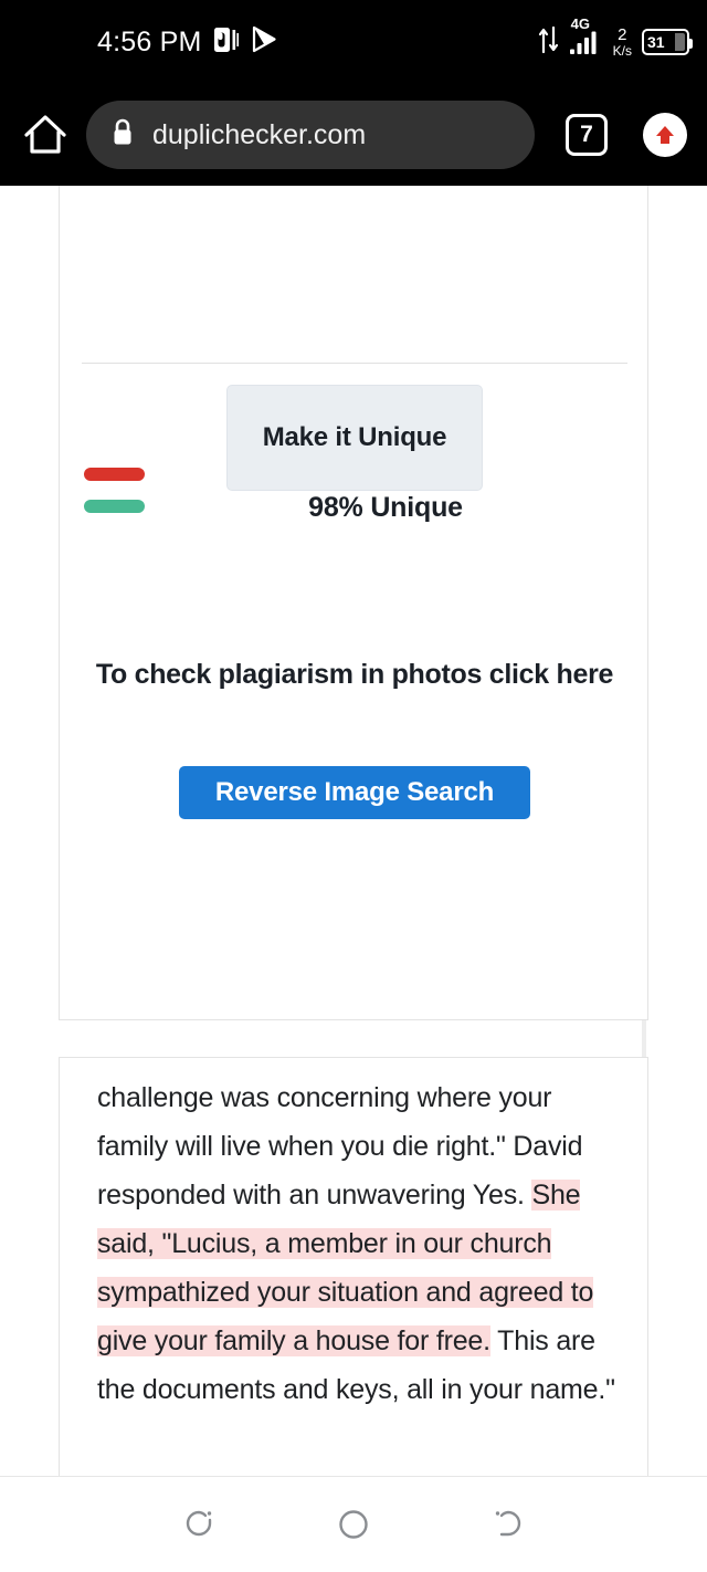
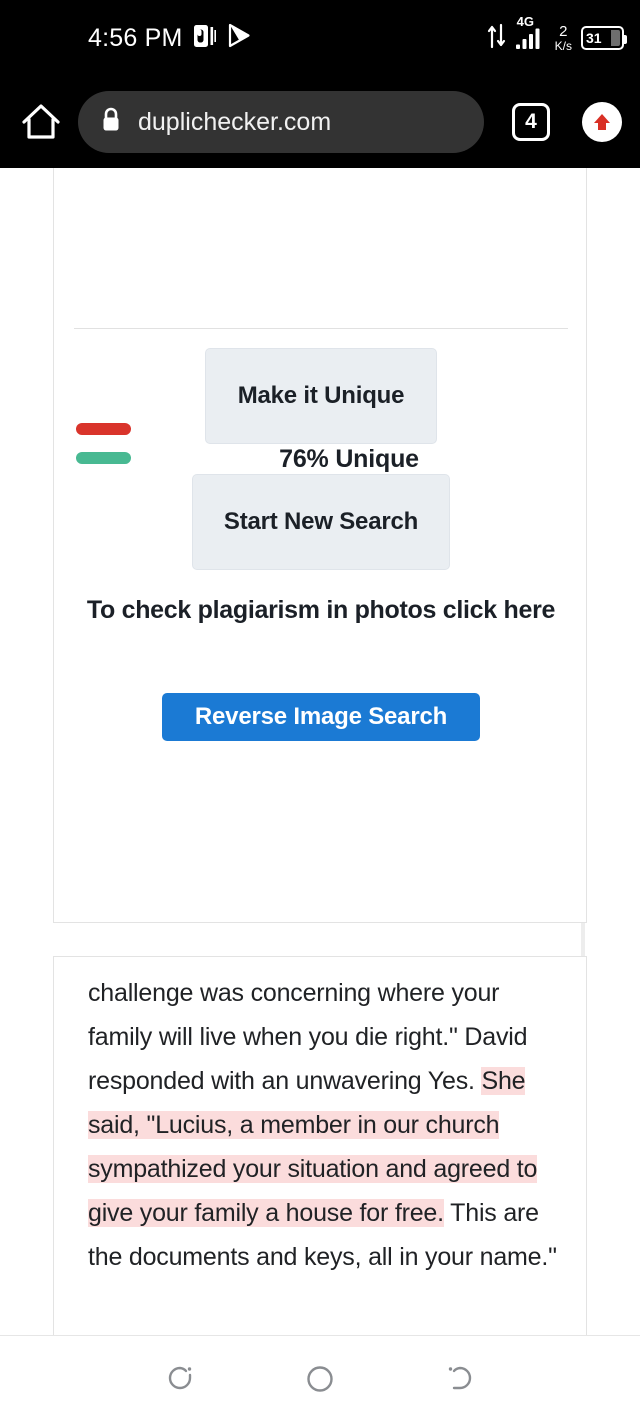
  4:56 PM
  4G
  2
  K/s
  31
  duplichecker.com
- 7
+ 4
- 98% Unique
+ 76% Unique
  Make it Unique
+ Start New Search
  To check plagiarism in photos click here
  Reverse Image Search
  challenge was concerning where your family will live when you die right." David responded with an unwavering Yes. She said, "Lucius, a member in our church sympathized your situation and agreed to give your family a house for free. This are the documents and keys, all in your name."
